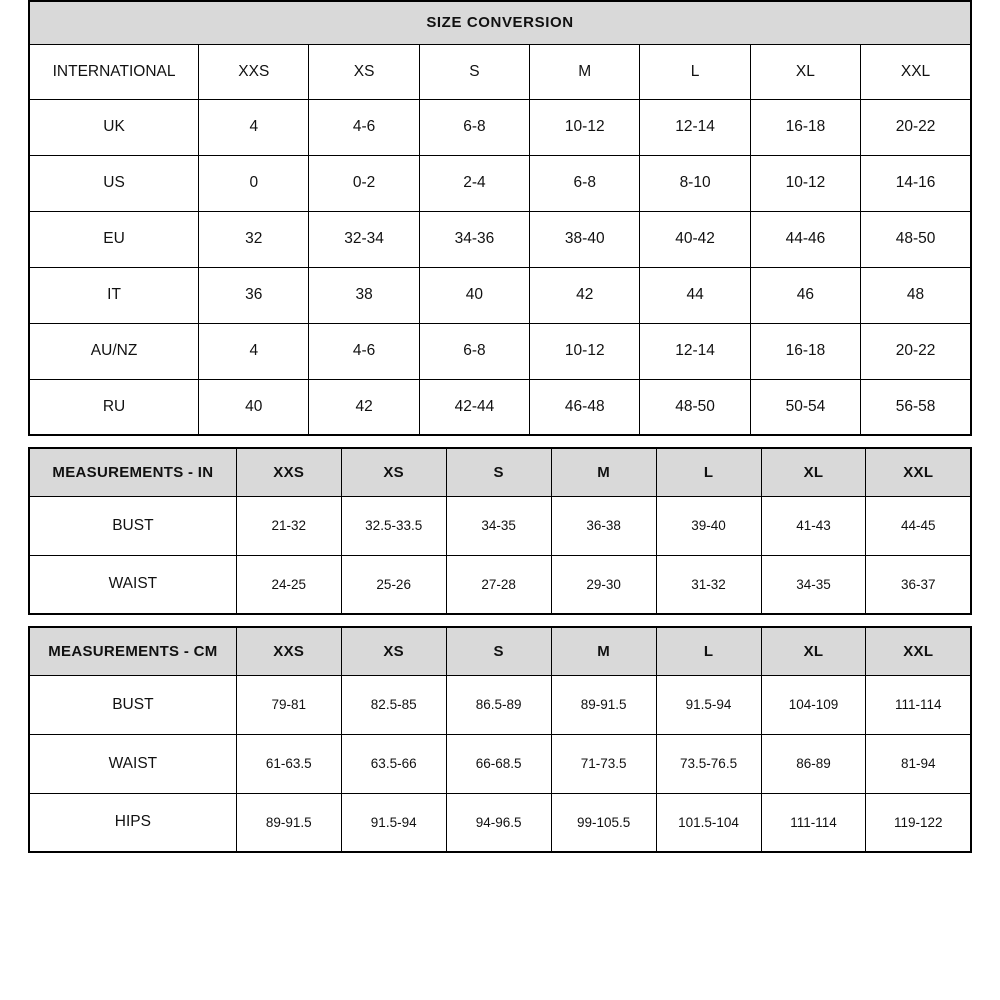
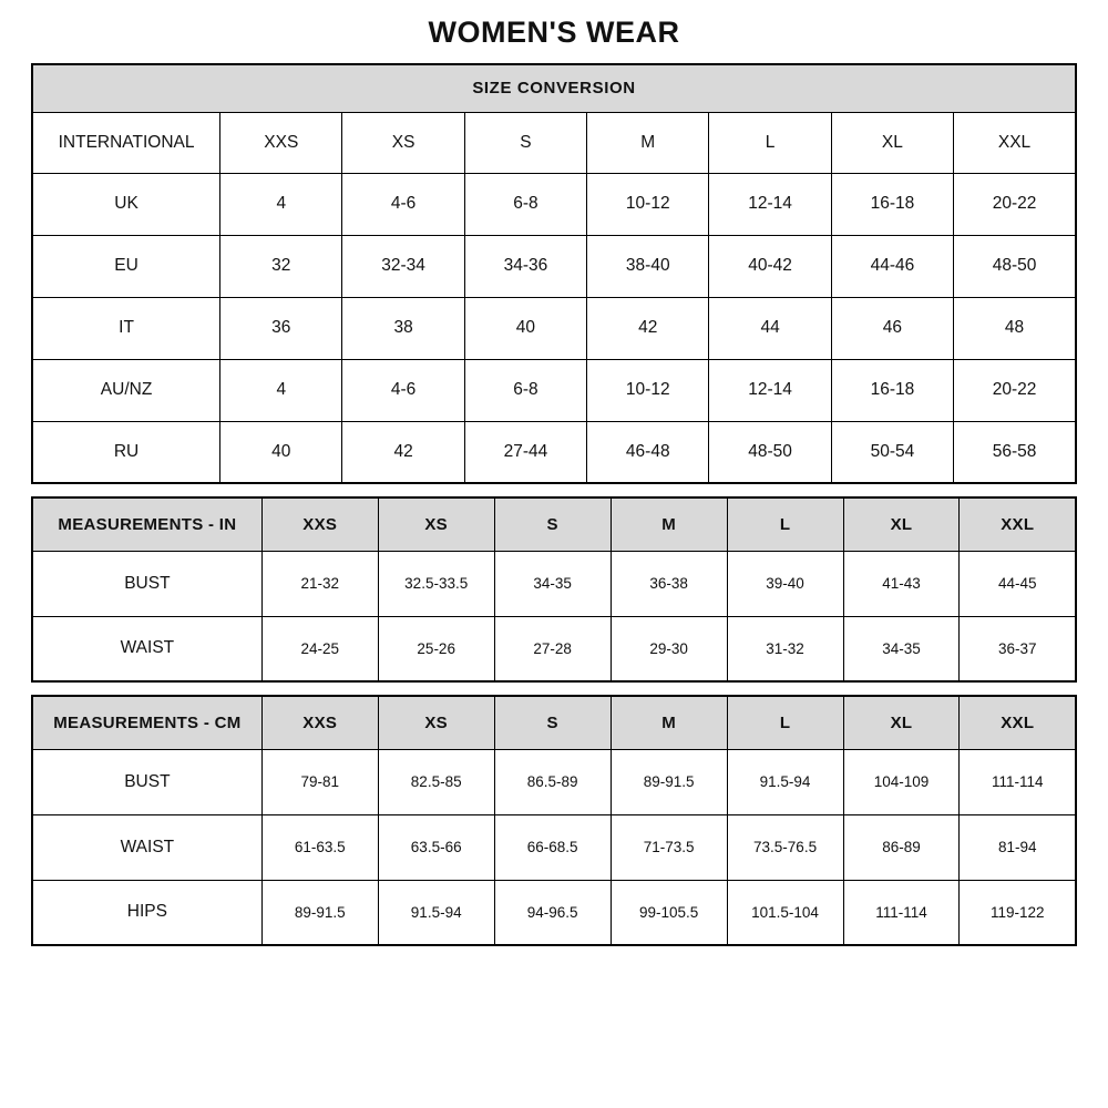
+ WOMEN'S WEAR
  SIZE CONVERSION
  INTERNATIONAL	XXS	XS	S	M	L	XL	XXL
  UK	4	4-6	6-8	10-12	12-14	16-18	20-22
- US	0	0-2	2-4	6-8	8-10	10-12	14-16
  EU	32	32-34	34-36	38-40	40-42	44-46	48-50
  IT	36	38	40	42	44	46	48
  AU/NZ	4	4-6	6-8	10-12	12-14	16-18	20-22
- RU	40	42	42-44	46-48	48-50	50-54	56-58
+ RU	40	42	27-44	46-48	48-50	50-54	56-58
  MEASUREMENTS - IN	XXS	XS	S	M	L	XL	XXL
  BUST	21-32	32.5-33.5	34-35	36-38	39-40	41-43	44-45
  WAIST	24-25	25-26	27-28	29-30	31-32	34-35	36-37
  MEASUREMENTS - CM	XXS	XS	S	M	L	XL	XXL
  BUST	79-81	82.5-85	86.5-89	89-91.5	91.5-94	104-109	111-114
  WAIST	61-63.5	63.5-66	66-68.5	71-73.5	73.5-76.5	86-89	81-94
  HIPS	89-91.5	91.5-94	94-96.5	99-105.5	101.5-104	111-114	119-122
